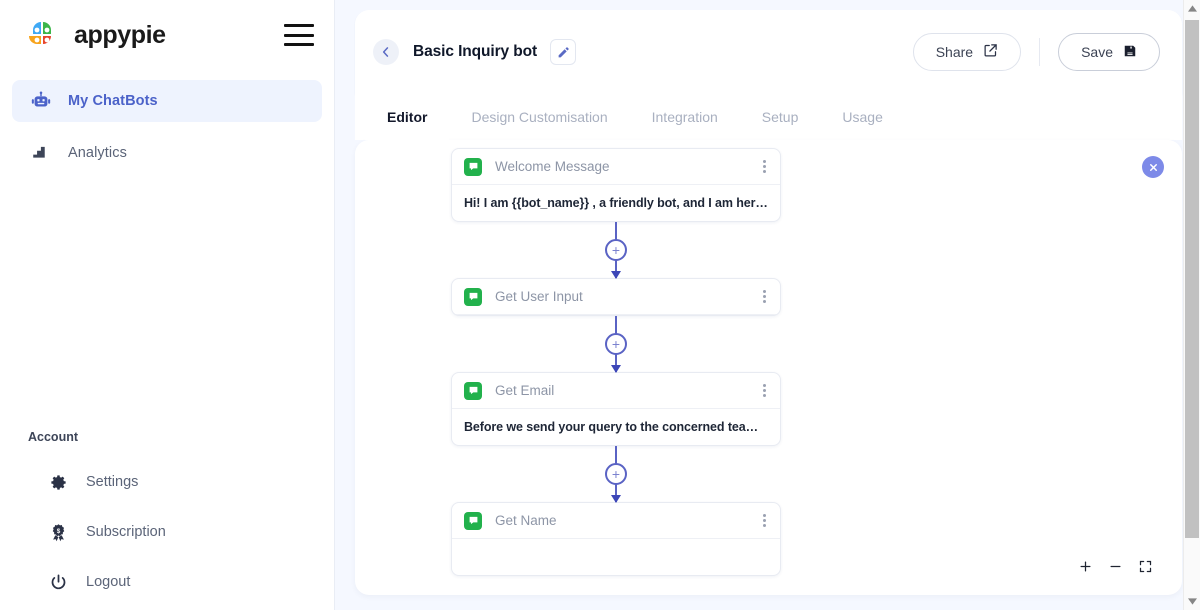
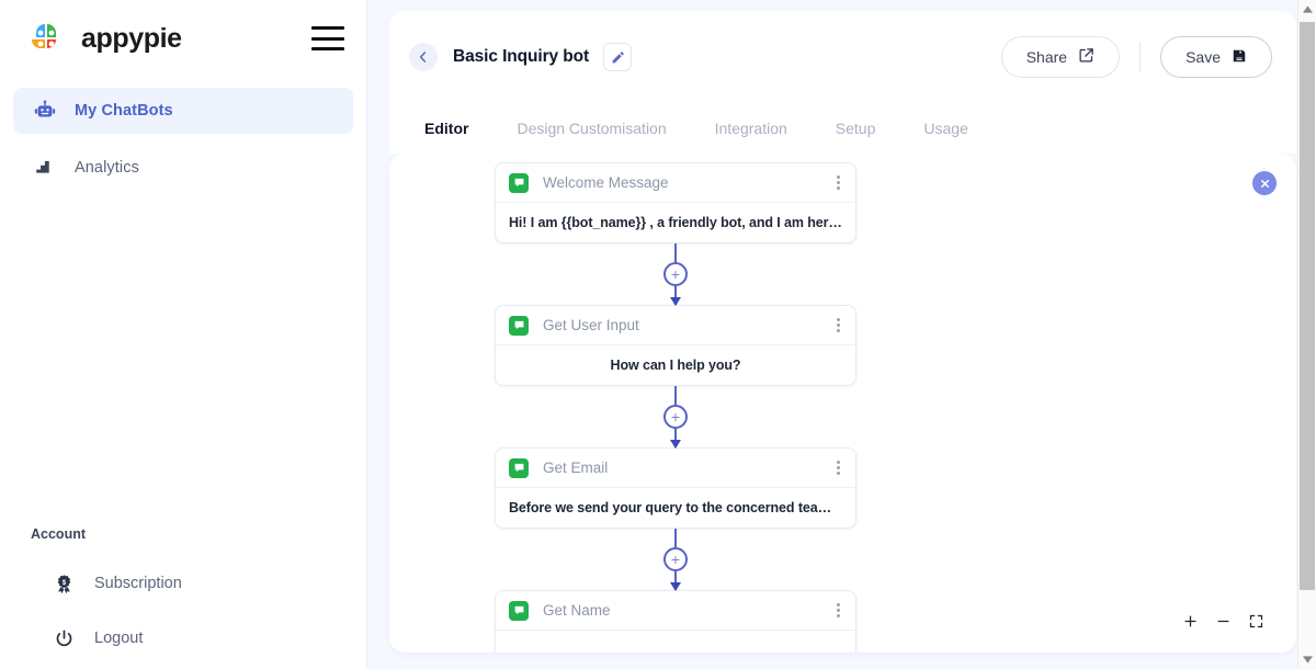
  appypie
  My ChatBots
  Analytics
  Account
- Settings
  Subscription
  Logout
  Basic Inquiry bot
  Share
  Save
  Editor
  Design Customisation
  Integration
  Setup
  Usage
  Welcome Message
  Hi! I am {{bot_name}} , a friendly bot, and I am here to
  +
  Get User Input
+ How can I help you?
  +
  Get Email
  Before we send your query to the concerned team we'
  +
  Get Name
